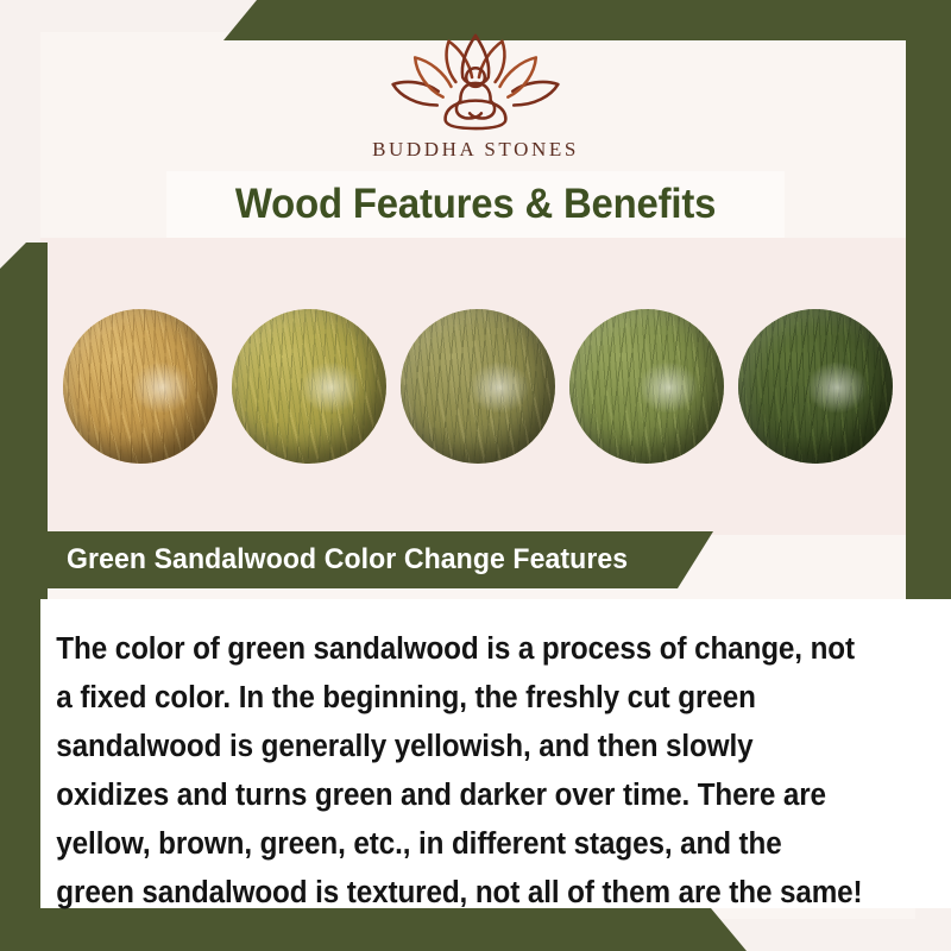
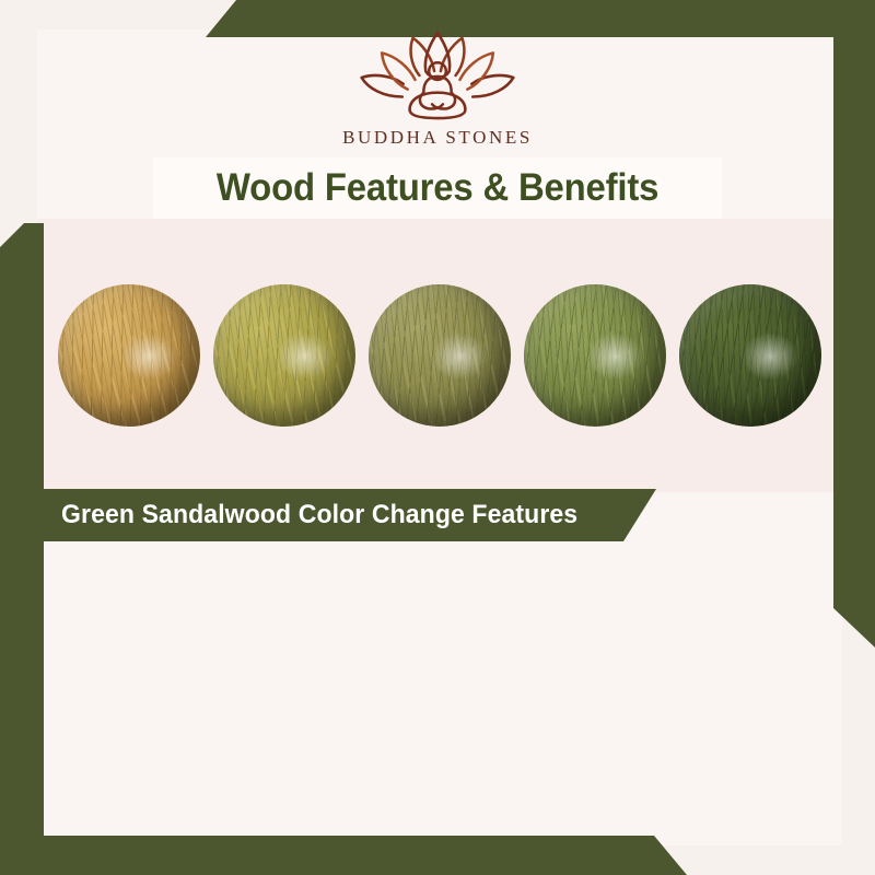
  BUDDHA STONES
  Wood Features & Benefits
  Green Sandalwood Color Change Features
- The color of green sandalwood is a process of change, not a fixed color. In the beginning, the freshly cut green sandalwood is generally yellowish, and then slowly oxidizes and turns green and darker over time. There are yellow, brown, green, etc., in different stages, and the green sandalwood is textured, not all of them are the same!
